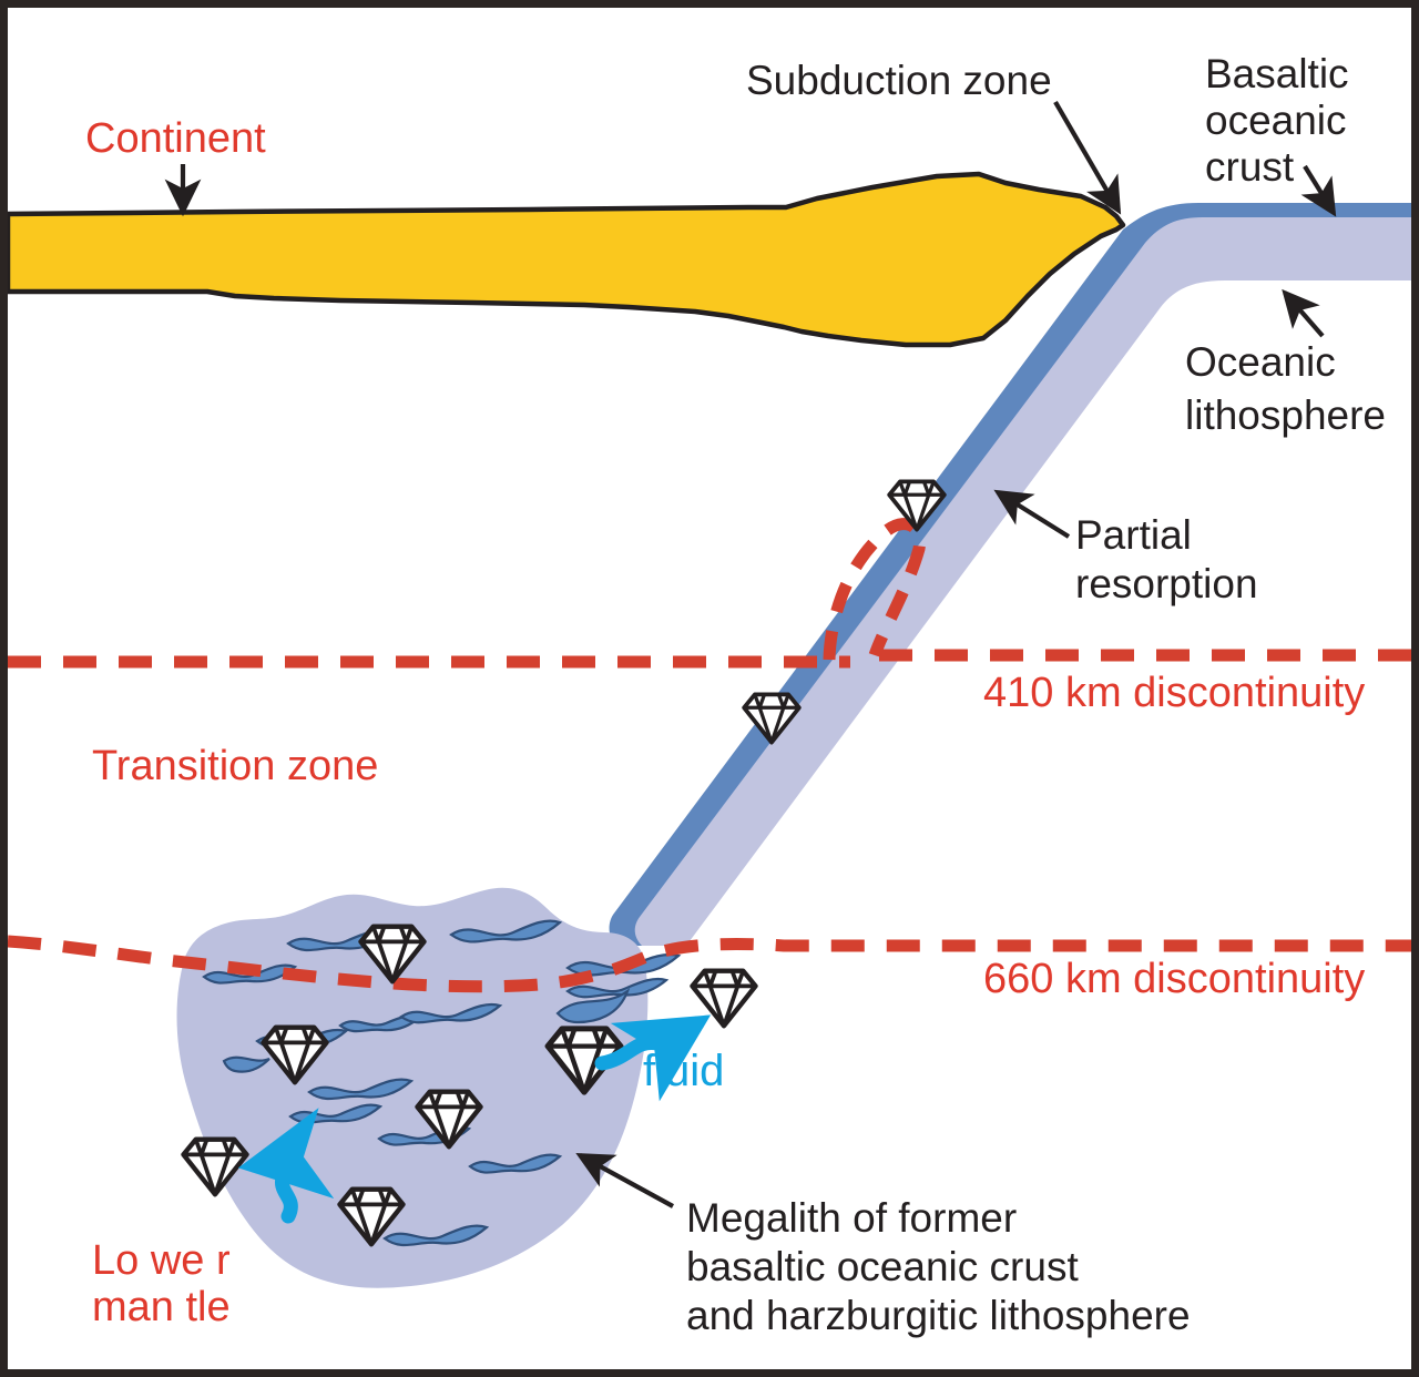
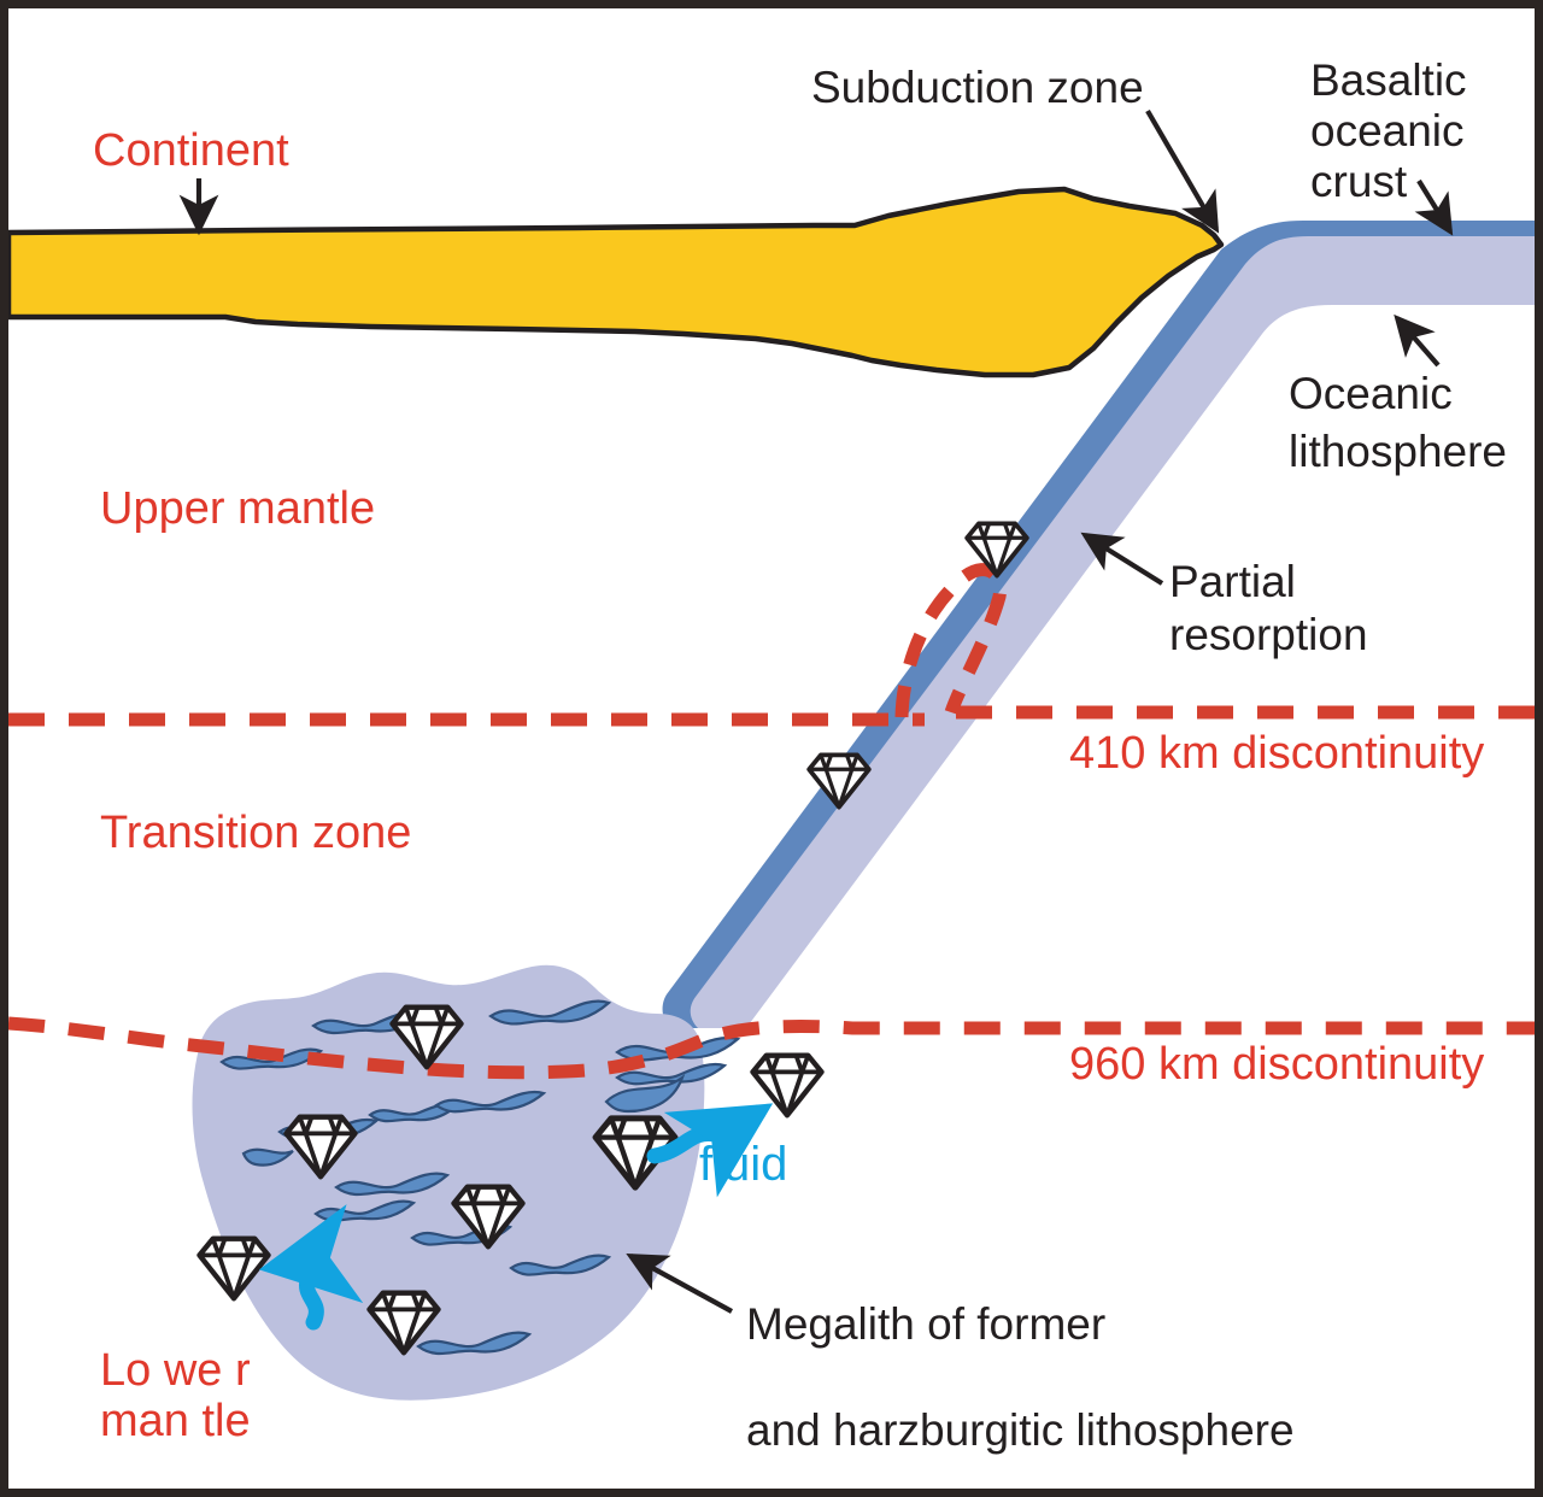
  Continent
  Subduction zone
  Basaltic
  oceanic
  crust
  Oceanic
  lithosphere
+ Upper mantle
  Partial
  resorption
  410 km discontinuity
  Transition zone
- 660 km discontinuity
+ 960 km discontinuity
  fluid
  Lo we r
  man tle
  Megalith of former
- basaltic oceanic crust
  and harzburgitic lithosphere
